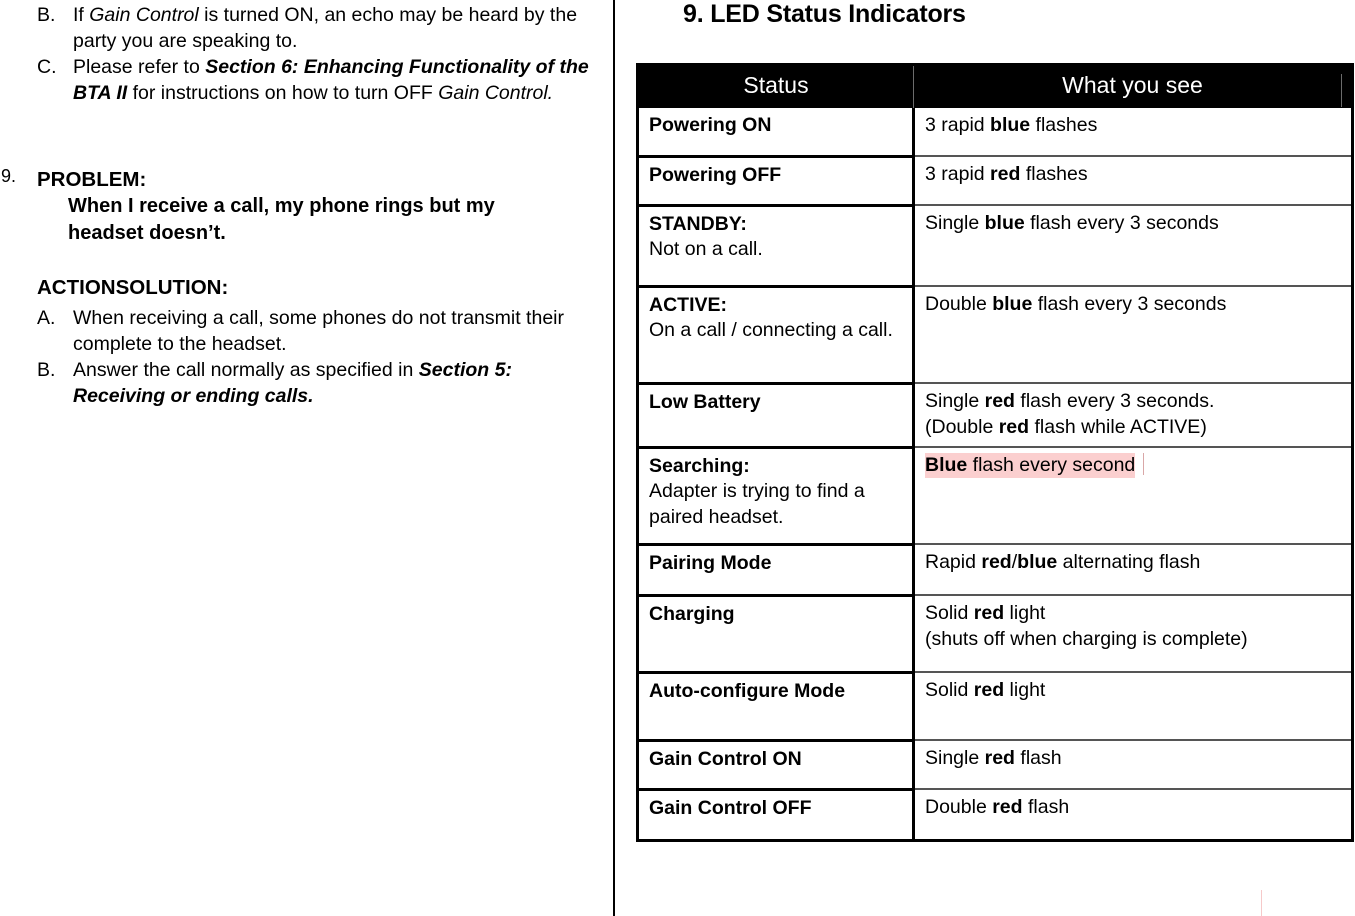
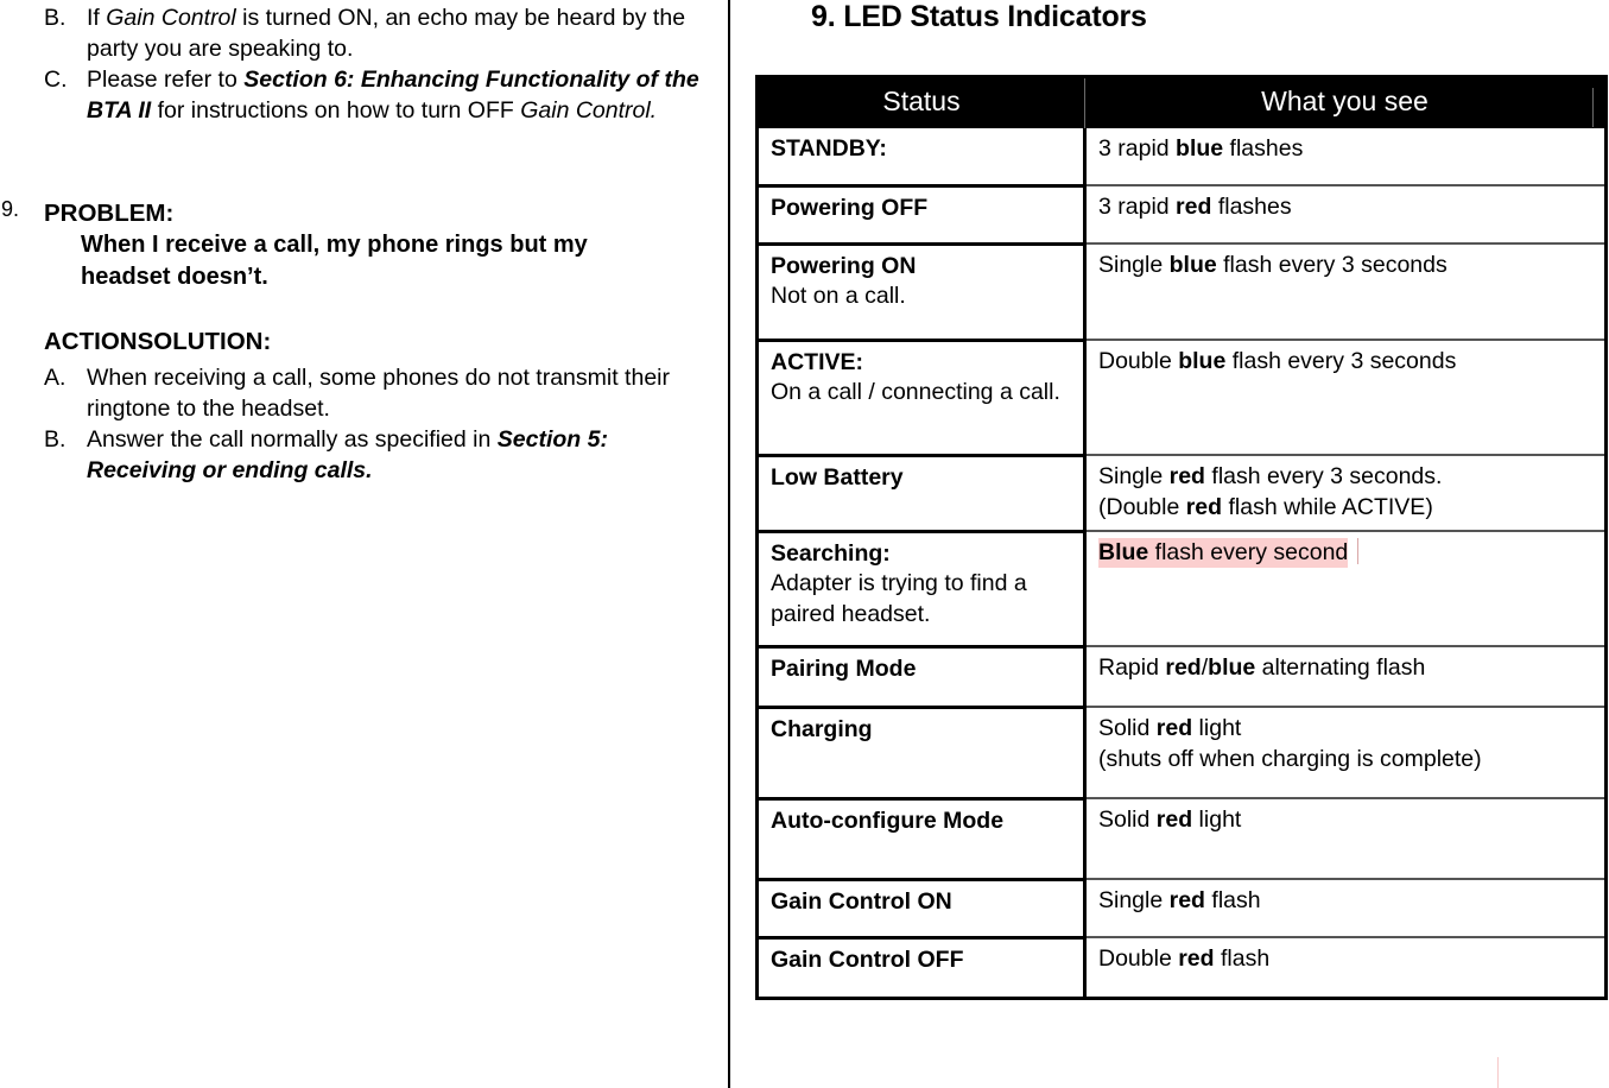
  B.
  If Gain Control is turned ON, an echo may be heard by the party you are speaking to.
  C.
  Please refer to Section 6: Enhancing Functionality of the BTA II for instructions on how to turn OFF Gain Control.
  9.
  PROBLEM:
  When I receive a call, my phone rings but my headset doesn’t.
  ACTIONSOLUTION:
  A.
- When receiving a call, some phones do not transmit their complete to the headset.
+ When receiving a call, some phones do not transmit their ringtone to the headset.
  B.
  Answer the call normally as specified in Section 5: Receiving or ending calls.
  9. LED Status Indicators
  Status	What you see
- Powering ON	3 rapid blue flashes
+ STANDBY:	3 rapid blue flashes
  Powering OFF	3 rapid red flashes
- STANDBY:Not on a call.	Single blue flash every 3 seconds
+ Powering ONNot on a call.	Single blue flash every 3 seconds
  ACTIVE:On a call / connecting a call.	Double blue flash every 3 seconds
  Low Battery	Single red flash every 3 seconds.(Double red flash while ACTIVE)
  Searching:Adapter is trying to find a paired headset.	Blue flash every second
  Pairing Mode	Rapid red/blue alternating flash
  Charging	Solid red light(shuts off when charging is complete)
  Auto-configure Mode	Solid red light
  Gain Control ON	Single red flash
  Gain Control OFF	Double red flash
